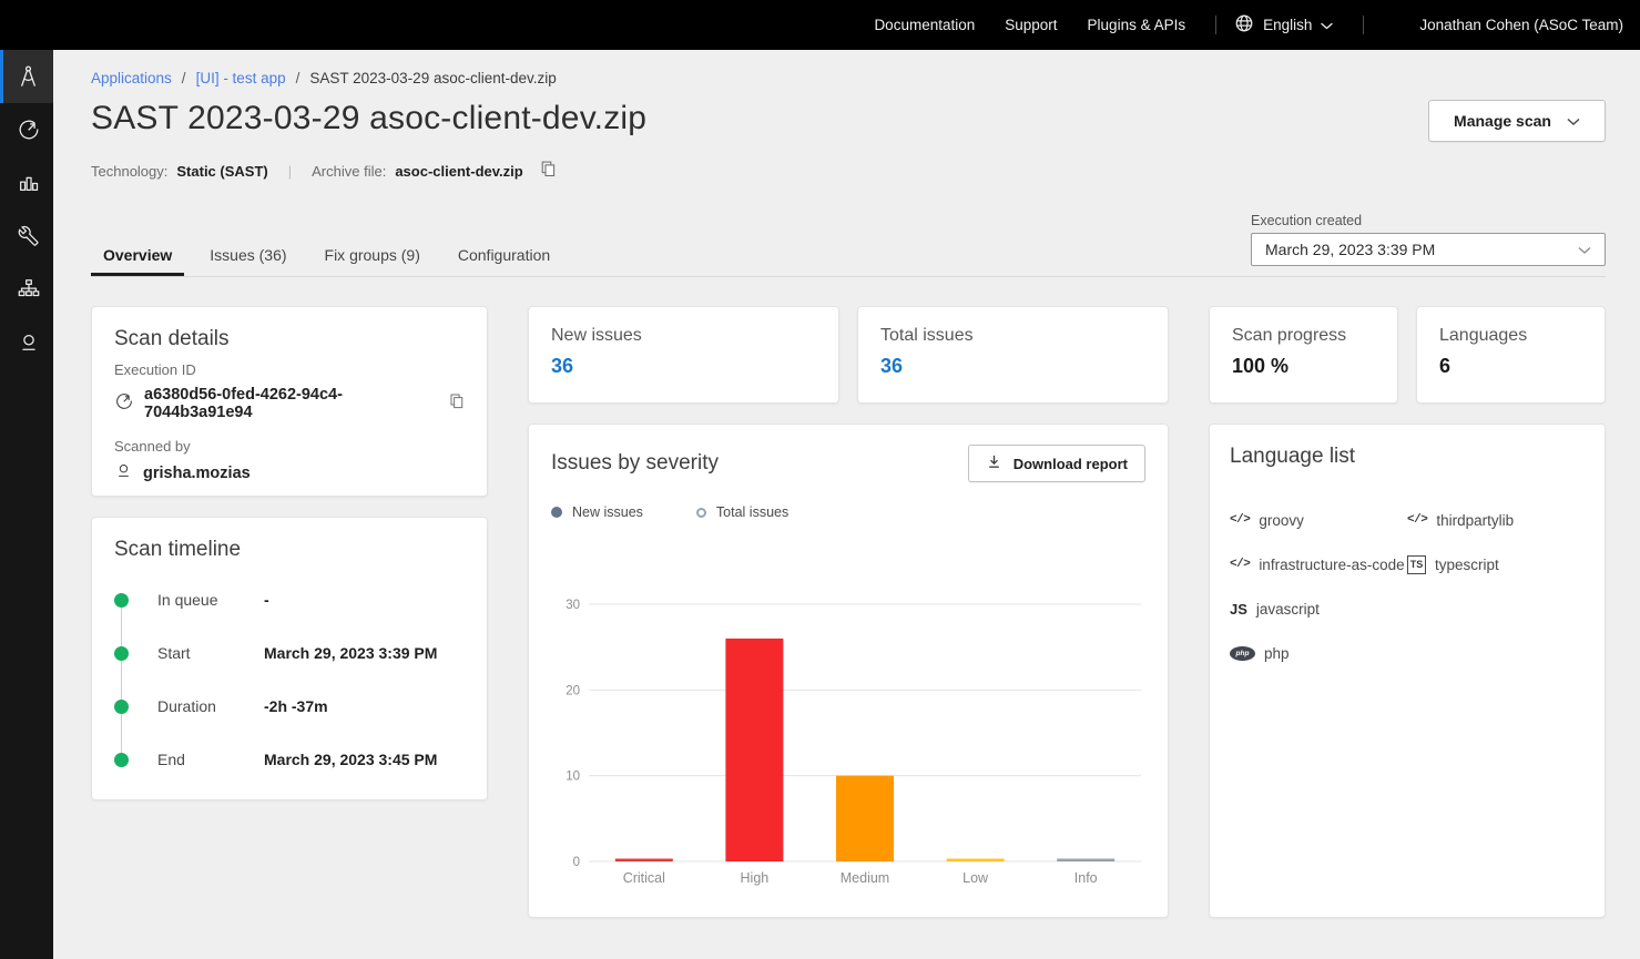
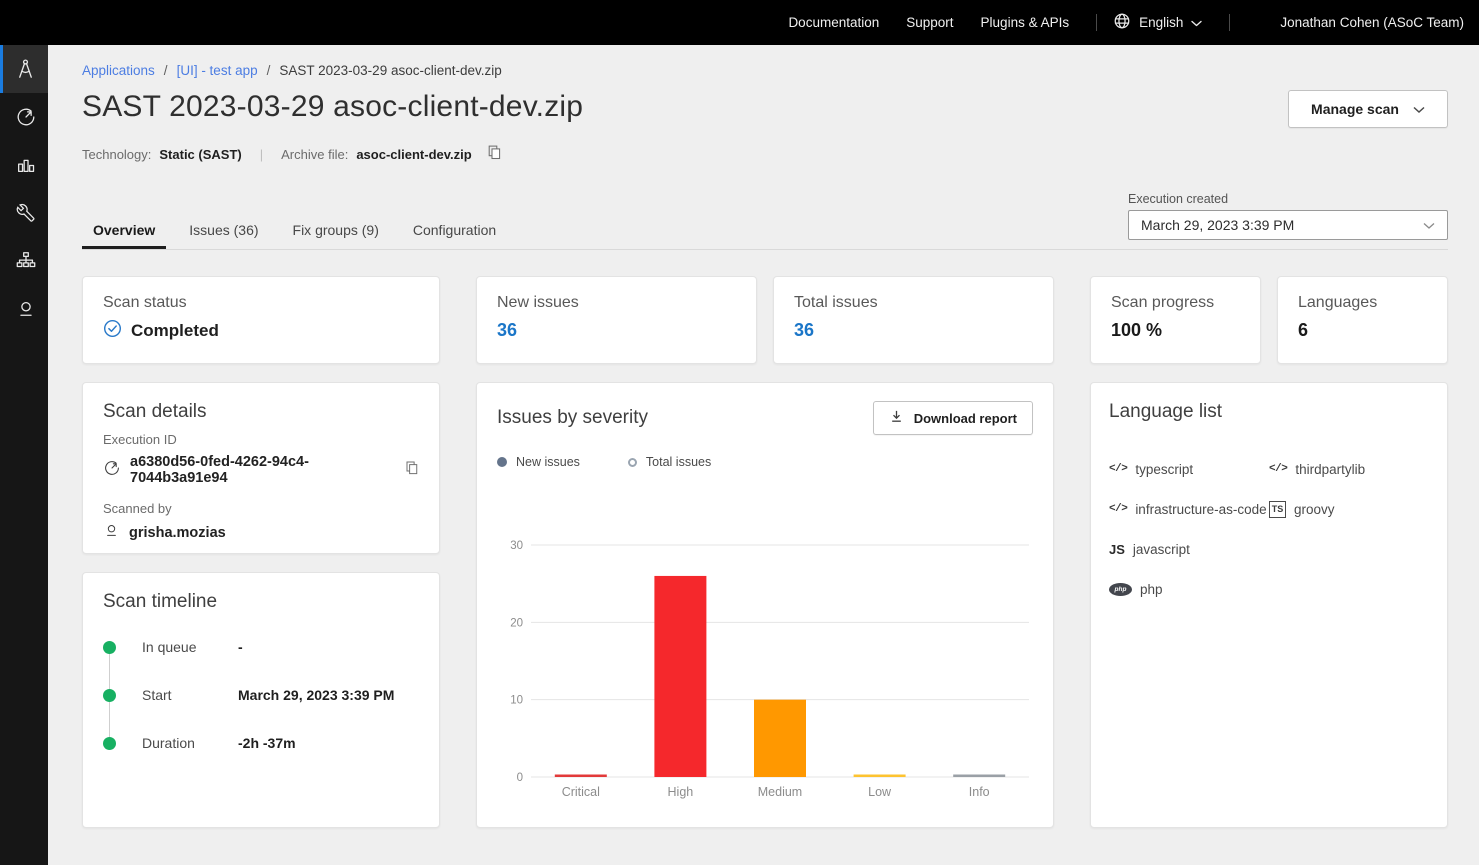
  Documentation
  Support
  Plugins & APIs
  English
  Jonathan Cohen (ASoC Team)
  Applications
  /
  [UI] - test app
  /
  SAST 2023-03-29 asoc-client-dev.zip
  SAST 2023-03-29 asoc-client-dev.zip
  Manage scan
  Technology:
  Static (SAST)
  |
  Archive file:
  asoc-client-dev.zip
  Overview
  Issues (36)
  Fix groups (9)
  Configuration
  Execution created
  March 29, 2023 3:39 PM
+ Scan status
+ Completed
  Scan details
  Execution ID
  a6380d56-0fed-4262-94c4-7044b3a91e94
  Scanned by
  grisha.mozias
  Scan timeline
  In queue
  -
  Start
  March 29, 2023 3:39 PM
  Duration
  -2h -37m
- End
- March 29, 2023 3:45 PM
  New issues
  36
  Total issues
  36
  Issues by severity
  Download report
  New issues
  Total issues
  0
  10
  20
  30
  Critical
  High
  Medium
  Low
  Info
  Scan progress
  100 %
  Languages
  6
  Language list
  </>
- groovy
+ typescript
  </>
  thirdpartylib
  </>
  infrastructure-as-code
  TS
- typescript
+ groovy
  JS
  javascript
  php
